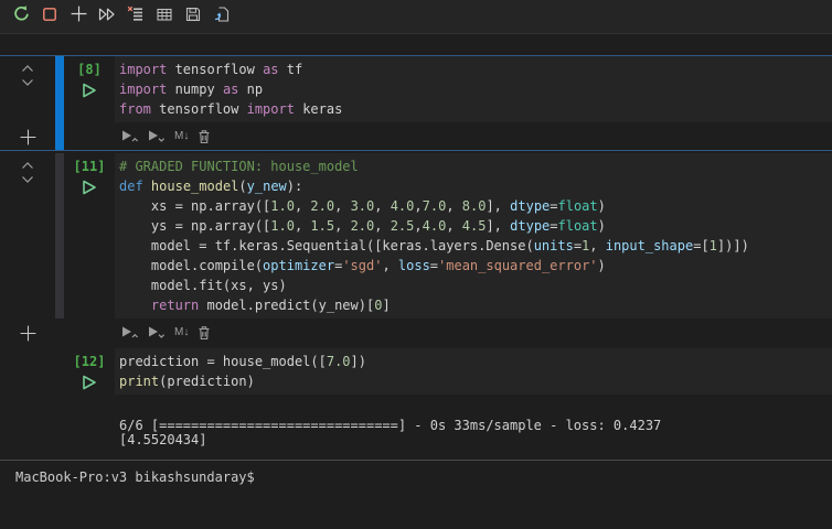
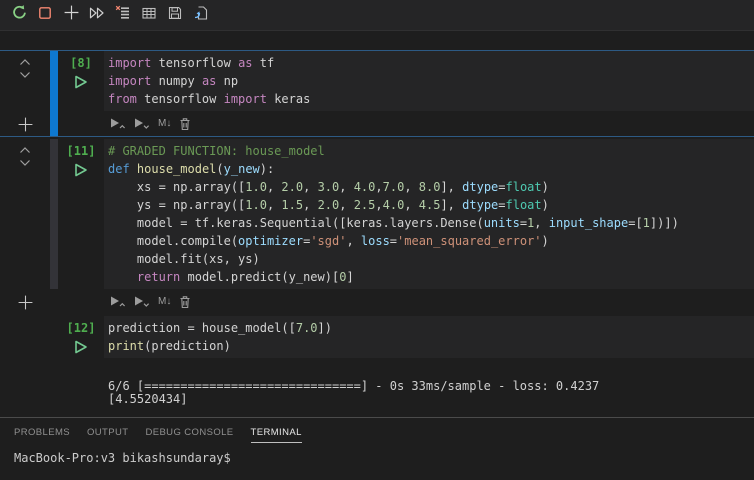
  [8]
  import tensorflow as tf
  import numpy as np
  from tensorflow import keras
  M↓
  [11]
  # GRADED FUNCTION: house_model
  def house_model(y_new):
  xs = np.array([1.0, 2.0, 3.0, 4.0,7.0, 8.0], dtype=float)
  ys = np.array([1.0, 1.5, 2.0, 2.5,4.0, 4.5], dtype=float)
  model = tf.keras.Sequential([keras.layers.Dense(units=1, input_shape=[1])])
  model.compile(optimizer='sgd', loss='mean_squared_error')
  model.fit(xs, ys)
  return model.predict(y_new)[0]
  M↓
  [12]
  prediction = house_model([7.0])
  print(prediction)
  6/6 [==============================] - 0s 33ms/sample - loss: 0.4237
  [4.5520434]
+ PROBLEMS
+ OUTPUT
+ DEBUG CONSOLE
+ TERMINAL
  MacBook-Pro:v3 bikashsundaray$
